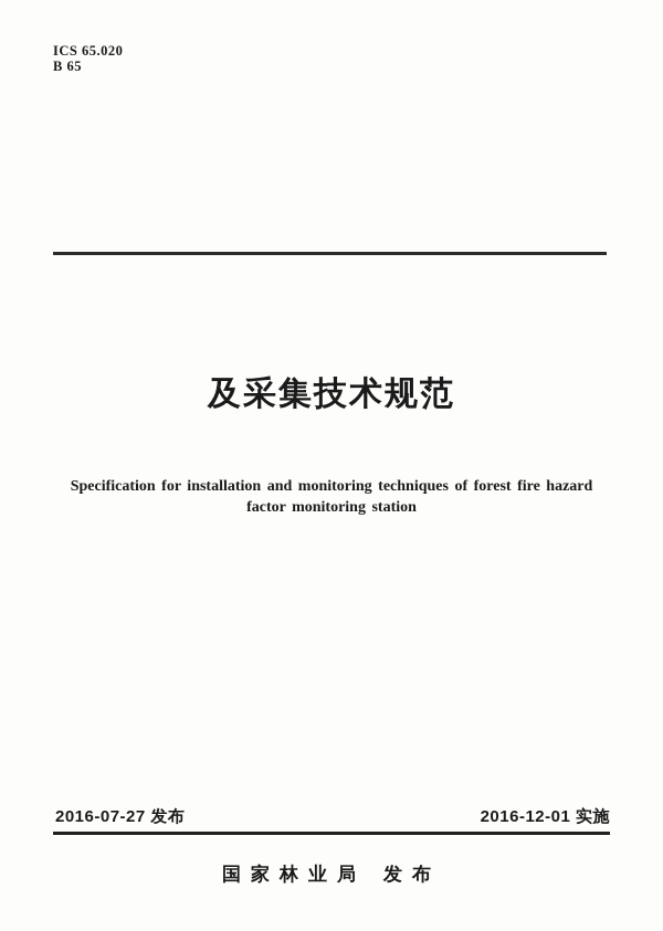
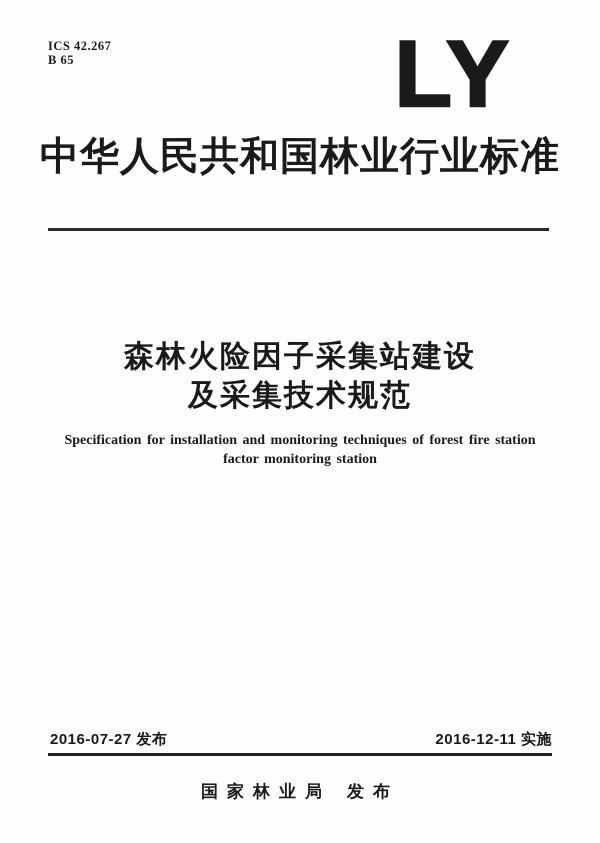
- ICS 65.020
+ ICS 42.267
  B 65
+ LY
+ 中华人民共和国林业行业标准
+ 森林火险因子采集站建设
  及采集技术规范
- Specification for installation and monitoring techniques of forest fire hazard
+ Specification for installation and monitoring techniques of forest fire station
  factor monitoring station
  2016-07-27 发布
- 2016-12-01 实施
+ 2016-12-11 实施
  国家林业局 发布
